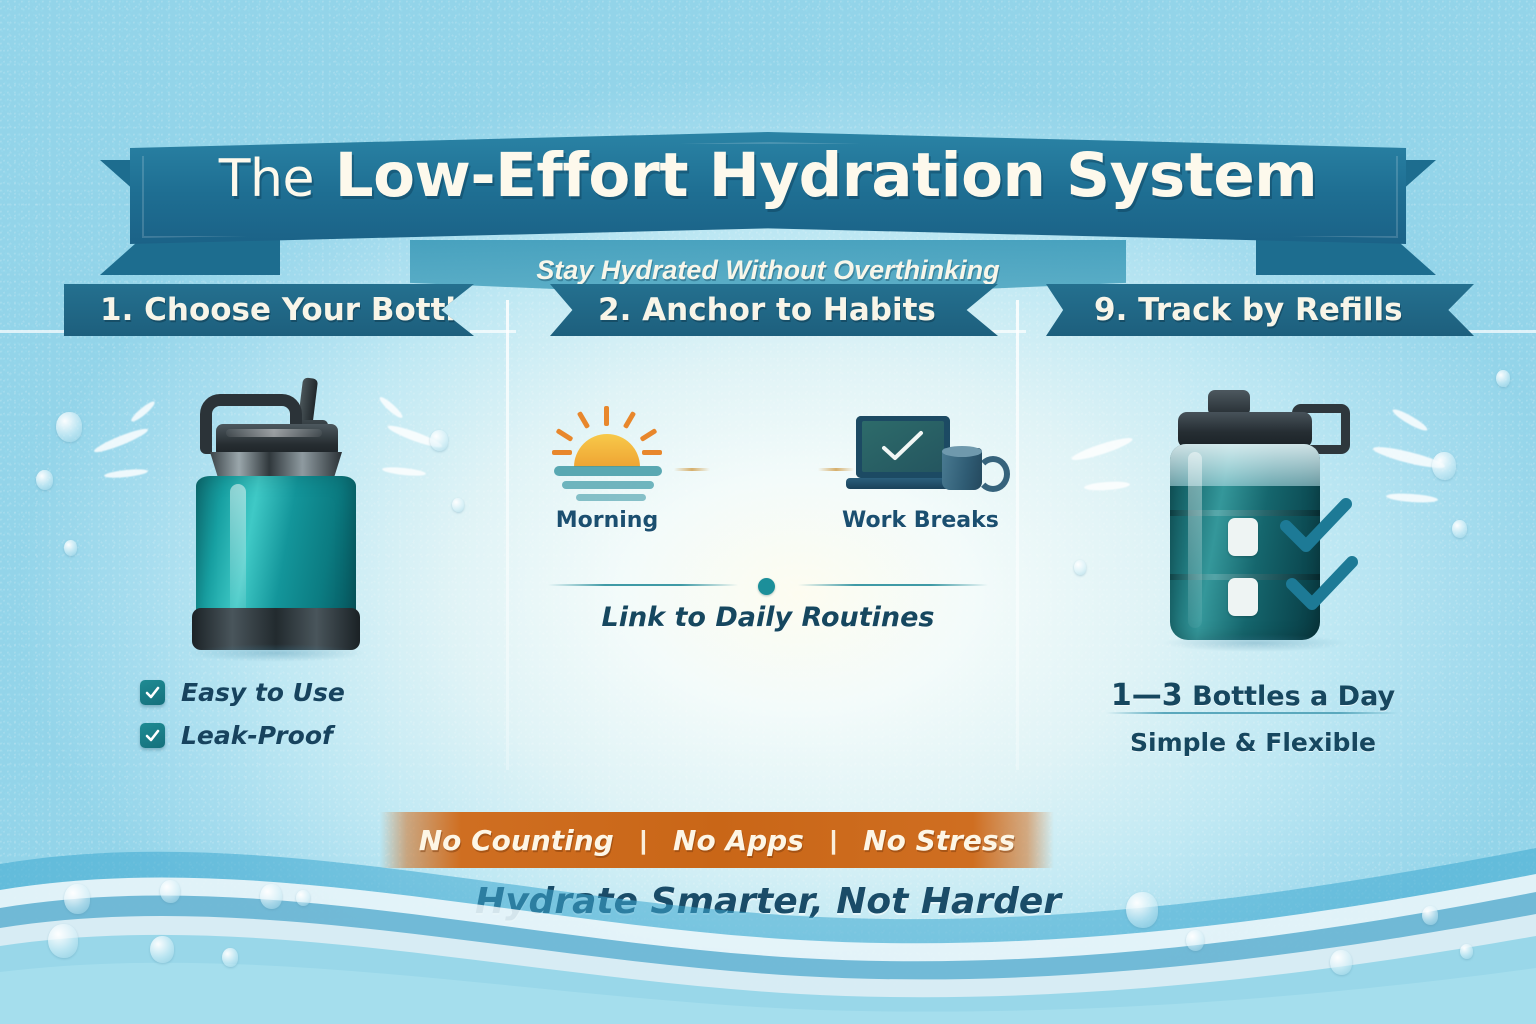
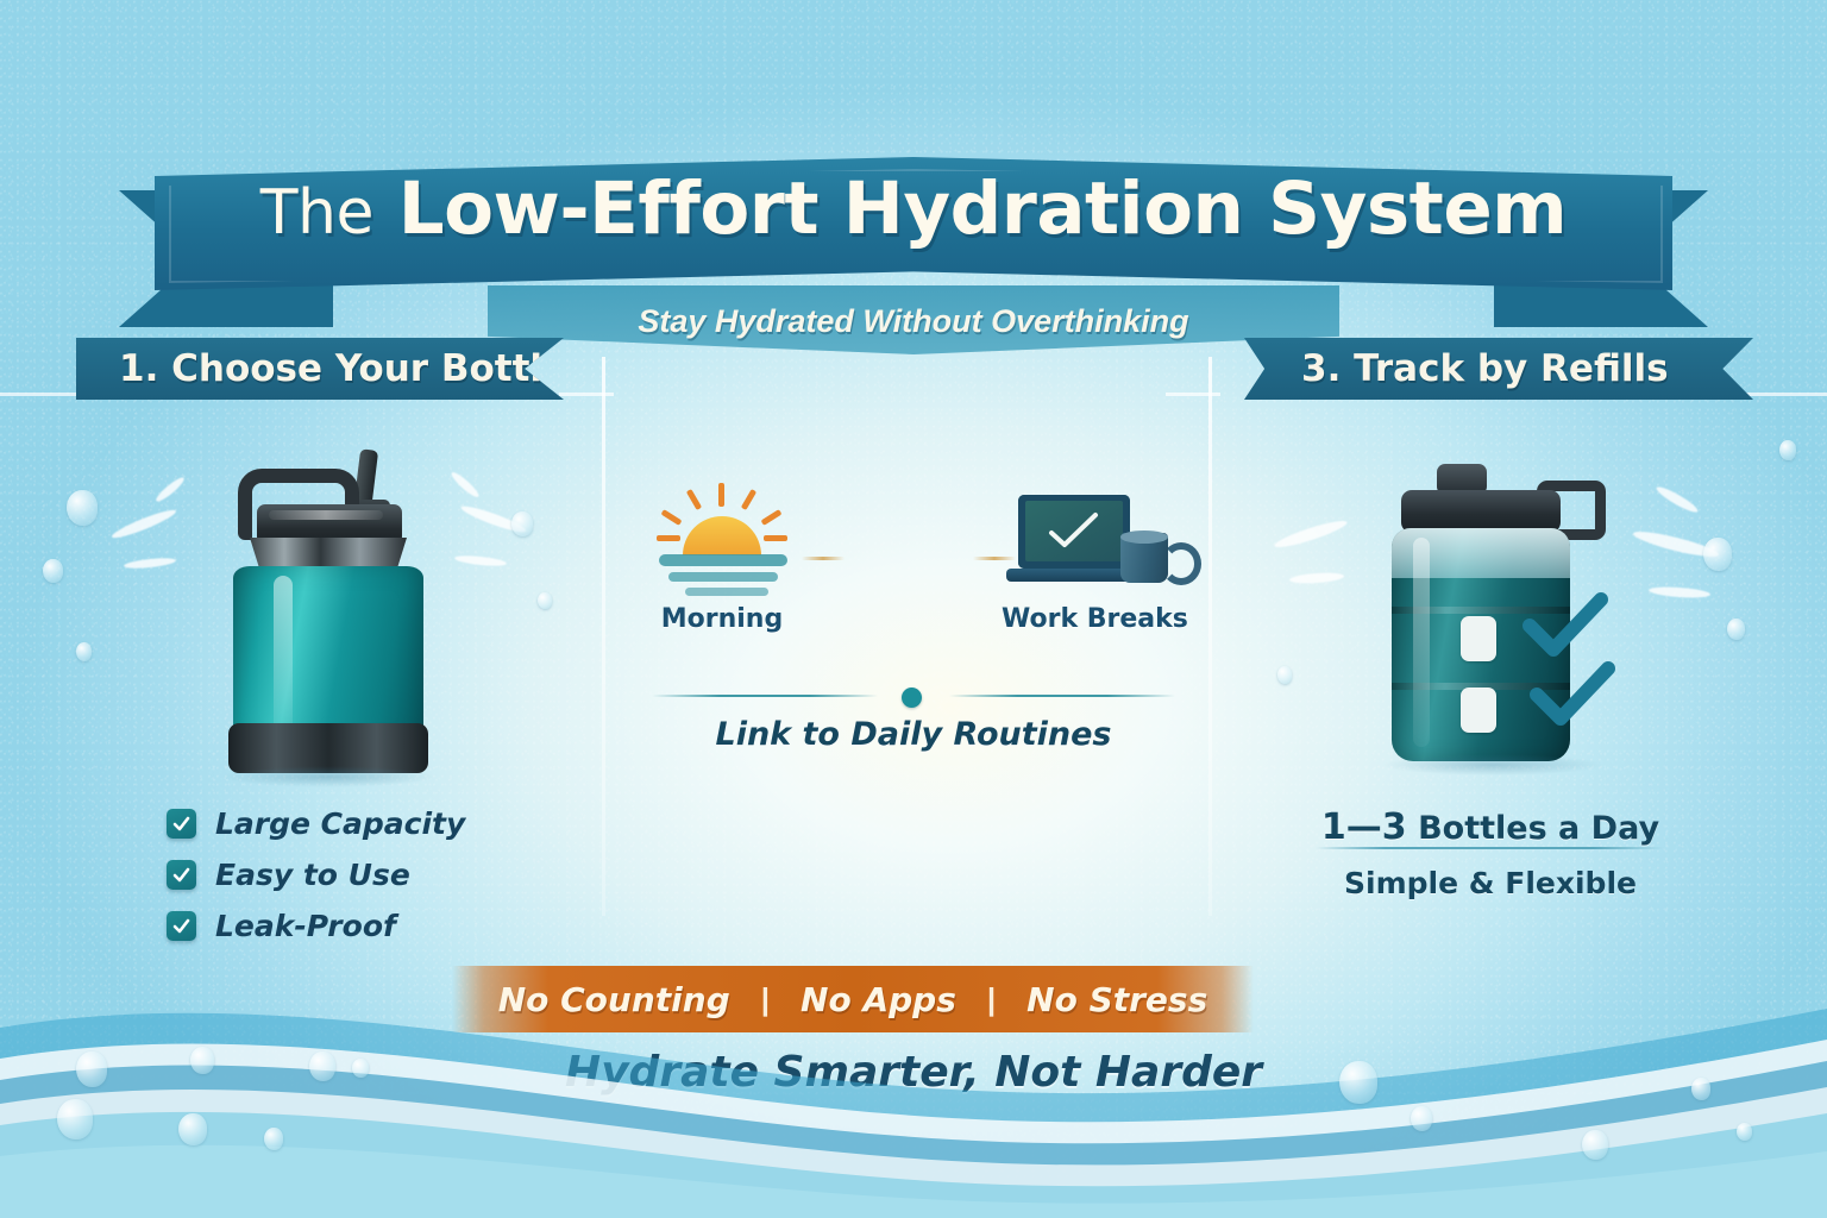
  The Low-Effort Hydration System
  Stay Hydrated Without Overthinking
  1. Choose Your Bott
+ Large Capacity
  Easy to Use
  Leak-Proof
- 2. Anchor to Habits
  Morning
  Work Breaks
  Link to Daily Routines
- 9. Track by Refills
+ 3. Track by Refills
  1—3 Bottles a Day
  Simple & Flexible
  No Counting
  |
  No Apps
  |
  No Stress
  Hydrate Smarter, Not Harder
